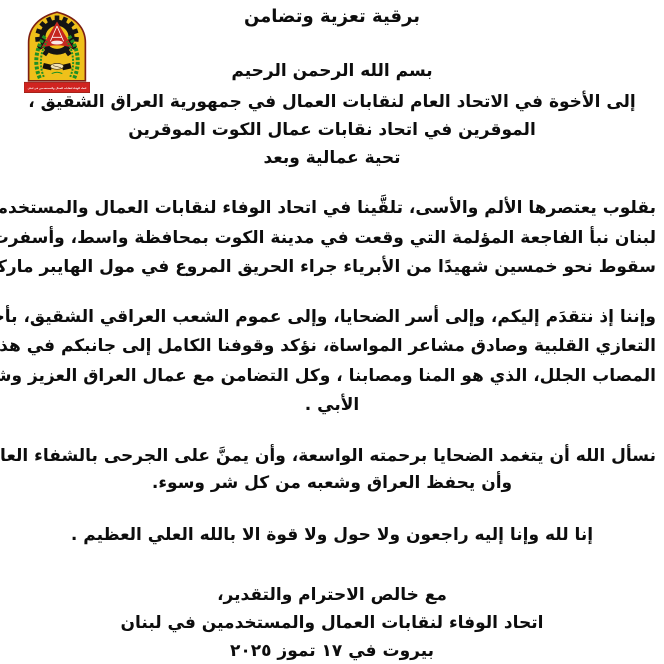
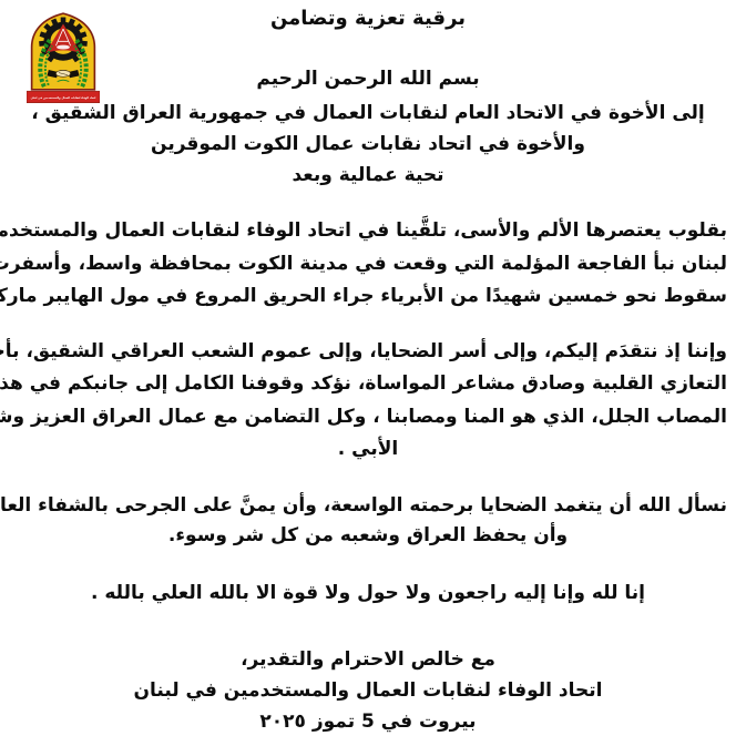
  برقية تعزية وتضامن
  بسم الله الرحمن الرحيم
  إلى الأخوة في الاتحاد العام لنقابات العمال في جمهورية العراق الشقيق ،
- الموقرين في اتحاد نقابات عمال الكوت الموقرين
+ والأخوة في اتحاد نقابات عمال الكوت الموقرين
  تحية عمالية وبعد
  بقلوب يعتصرها الألم والأسى، تلقَّينا في اتحاد الوفاء لنقابات العمال والمستخدم
  لبنان نبأ الفاجعة المؤلمة التي وقعت في مدينة الكوت بمحافظة واسط، وأسفرت
  سقوط نحو خمسين شهيدًا من الأبرياء جراء الحريق المروع في مول الهايبر مارك
  وإننا إذ نتقدَم إليكم، وإلى أسر الضحايا، وإلى عموم الشعب العراقي الشقيق، بأ
  التعازي القلبية وصادق مشاعر المواساة، نؤكد وقوفنا الكامل إلى جانبكم في هذ
  المصاب الجلل، الذي هو المنا ومصابنا ، وكل التضامن مع عمال العراق العزيز وش
  الأبي .
  نسأل الله أن يتغمد الضحايا برحمته الواسعة، وأن يمنَّ على الجرحى بالشفاء العا
  وأن يحفظ العراق وشعبه من كل شر وسوء.
- إنا لله وإنا إليه راجعون ولا حول ولا قوة الا بالله العلي العظيم .
+ إنا لله وإنا إليه راجعون ولا حول ولا قوة الا بالله العلي بالله .
  مع خالص الاحترام والتقدير،
  اتحاد الوفاء لنقابات العمال والمستخدمين في لبنان
- بيروت في ١٧ تموز ٢٠٢٥
+ بيروت في 5 تموز ٢٠٢٥
